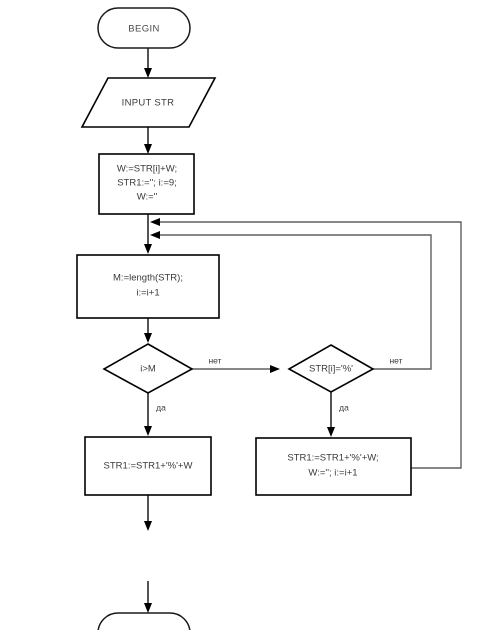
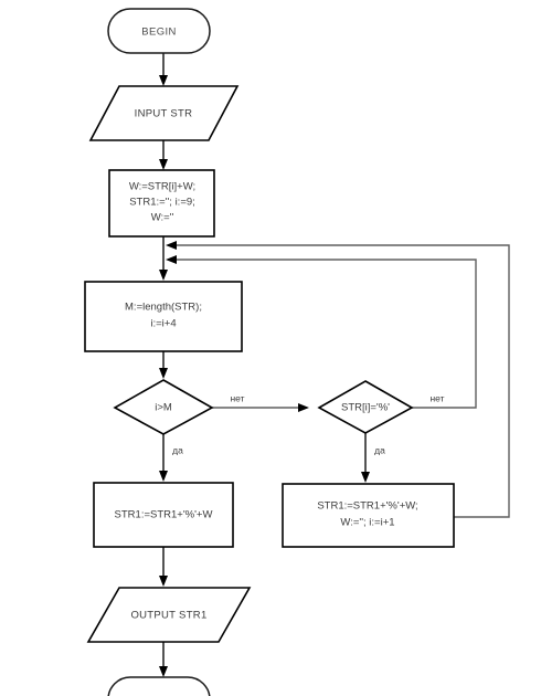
  BEGIN
  INPUT STR
  W:=STR[i]+W;
  STR1:=''; i:=9;
  W:=''
  M:=length(STR);
- i:=i+1
+ i:=i+4
  i>M
  STR[i]='%'
  STR1:=STR1+'%'+W
  STR1:=STR1+'%'+W;
  W:=''; i:=i+1
+ OUTPUT STR1
  нет
  да
  нет
  да
